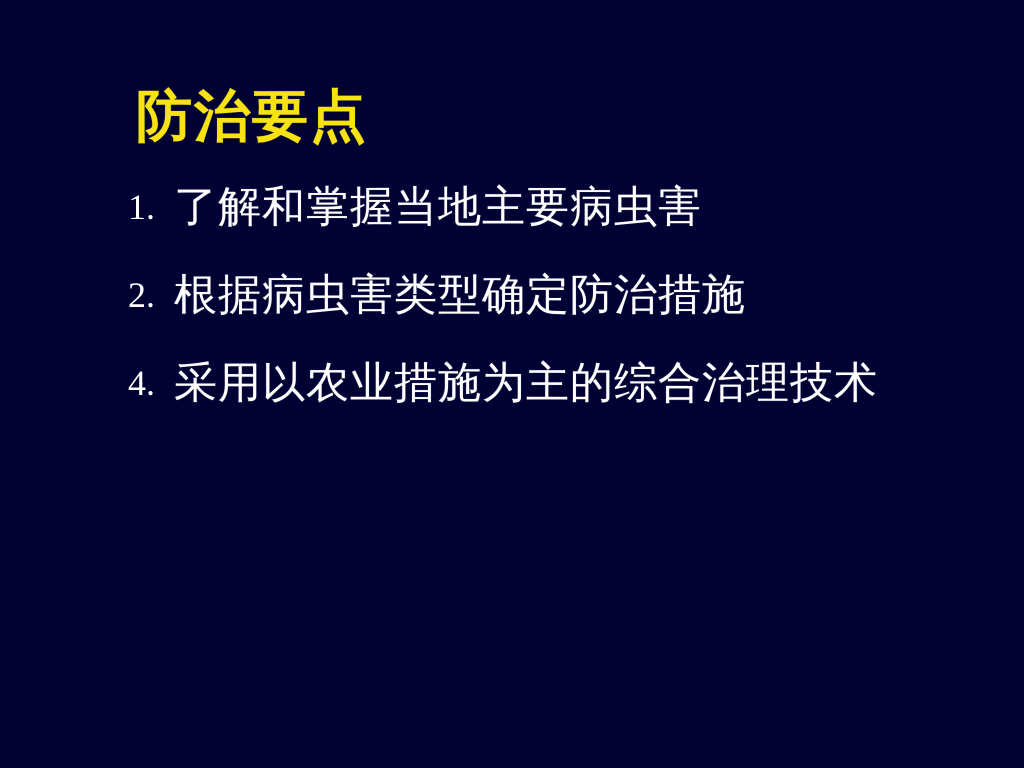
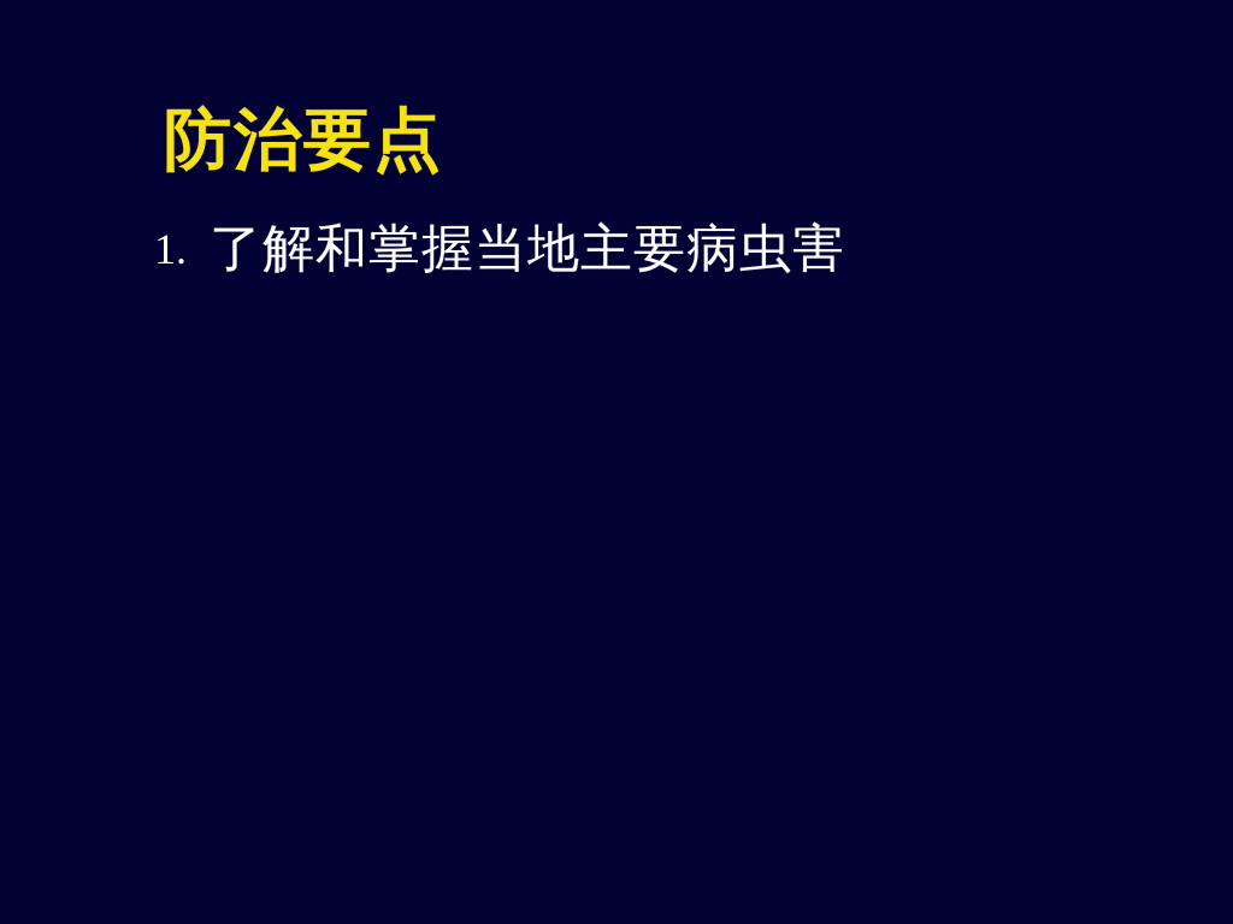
  防治要点
  1.
  了解和掌握当地主要病虫害
- 2.
- 根据病虫害类型确定防治措施
- 4.
- 采用以农业措施为主的综合治理技术
